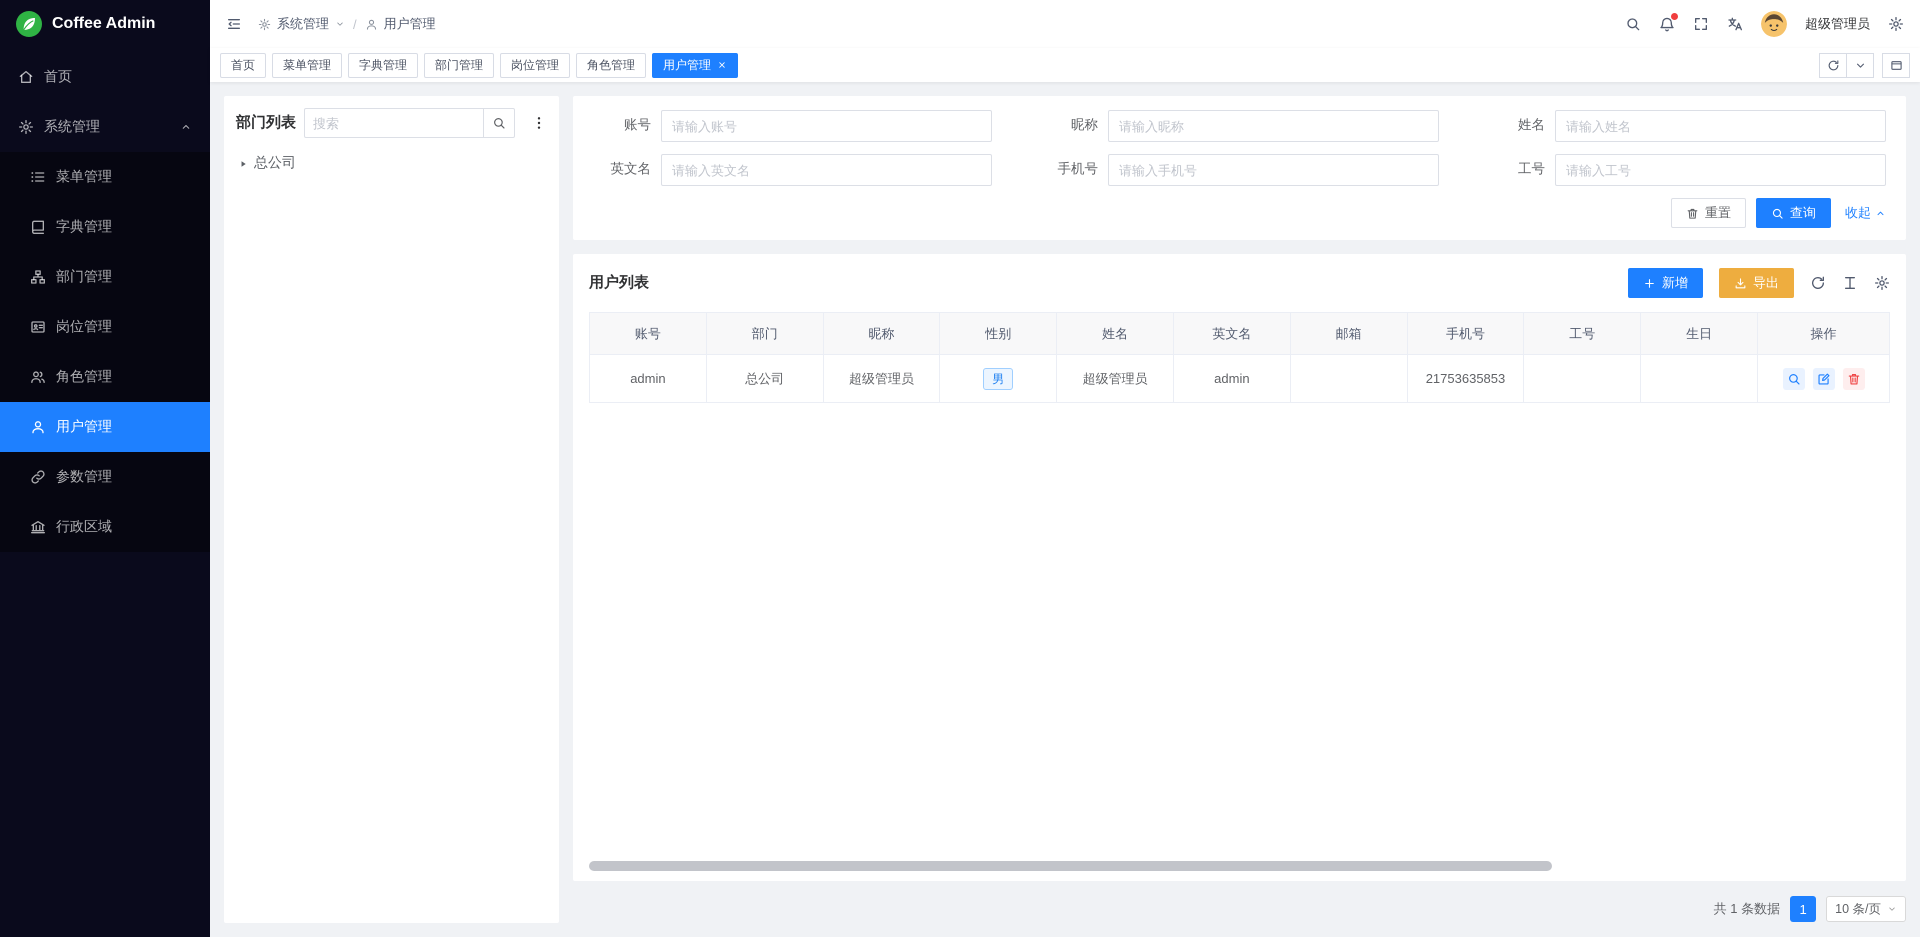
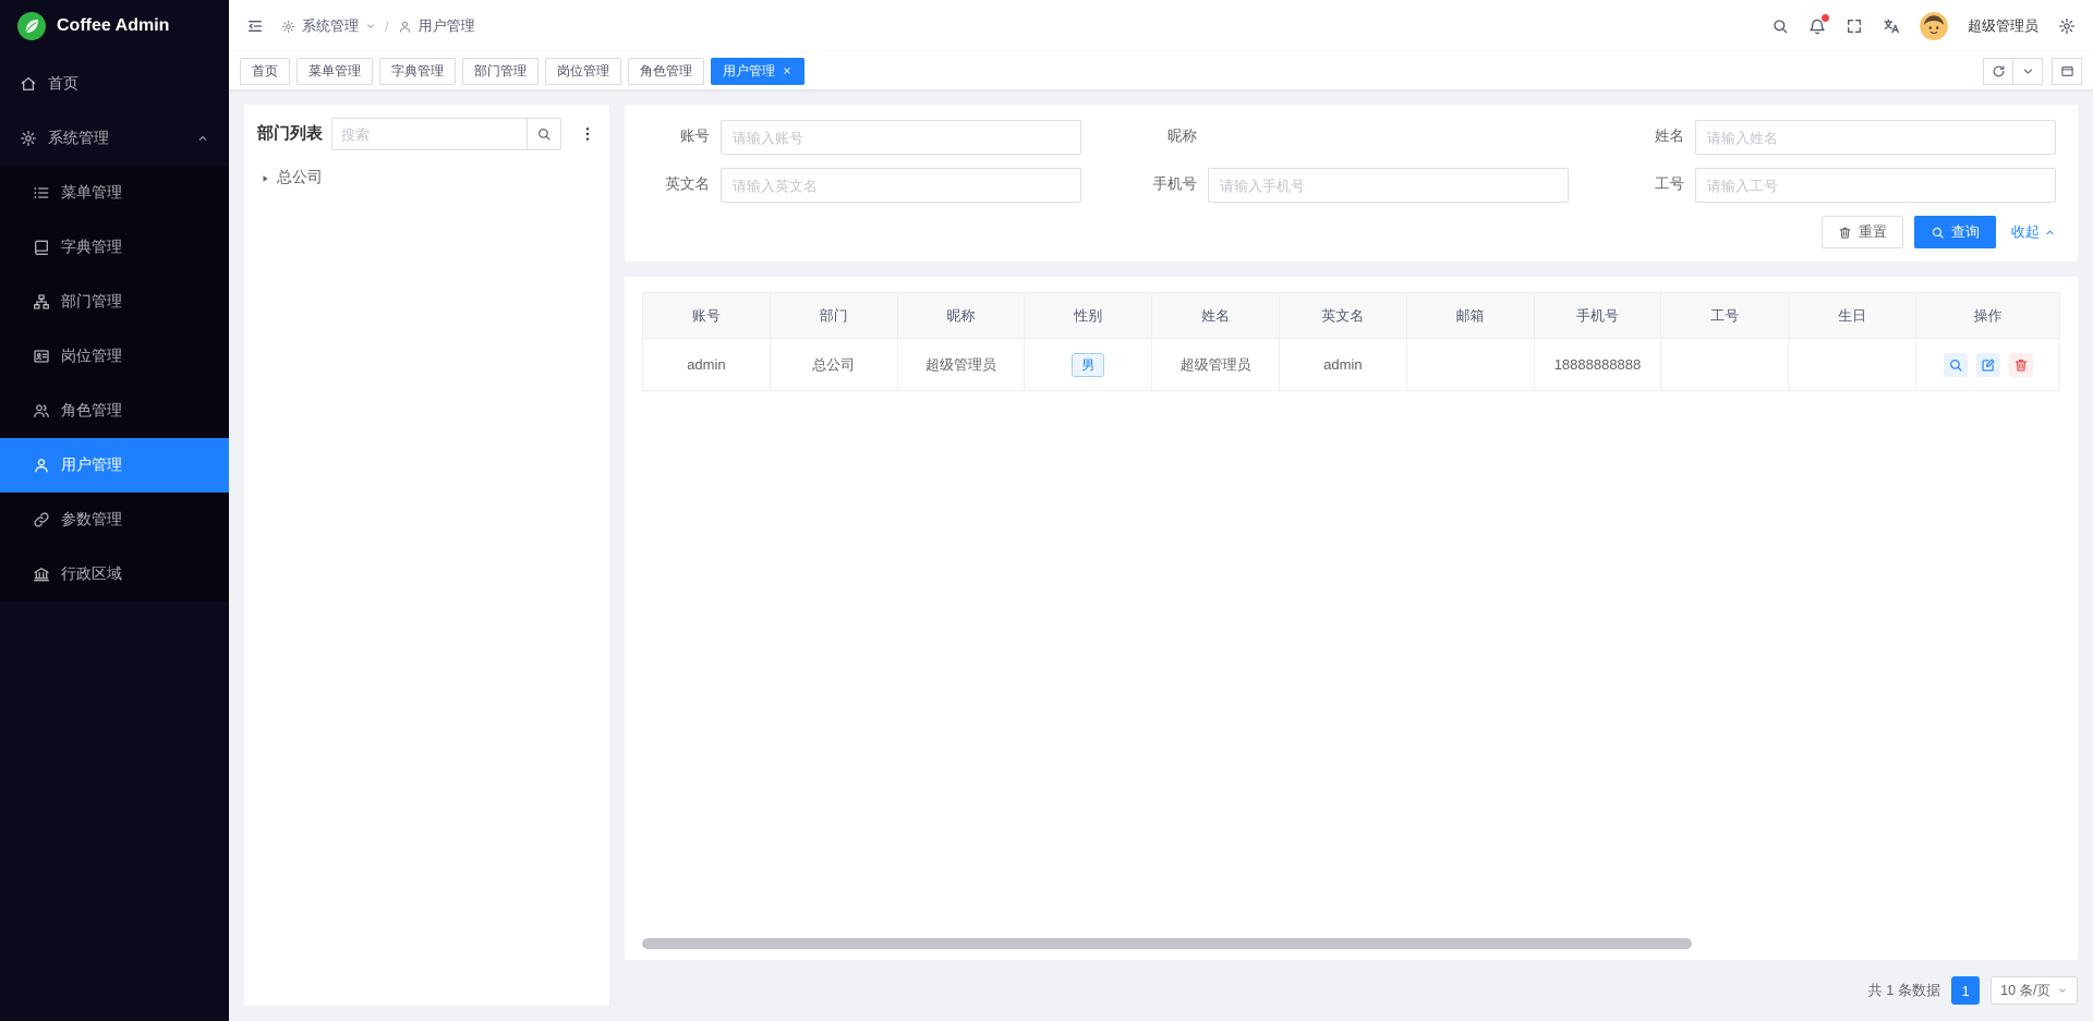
  Coffee Admin
  首页
  系统管理
  菜单管理
  字典管理
  部门管理
  岗位管理
  角色管理
  用户管理
  参数管理
  行政区域
  系统管理
  /
  用户管理
  超级管理员
  首页
  菜单管理
  字典管理
  部门管理
  岗位管理
  角色管理
  用户管理
  部门列表
  搜索
  总公司
  账号
  请输入账号
  昵称
- 请输入昵称
  姓名
  请输入姓名
  英文名
  请输入英文名
  手机号
  请输入手机号
  工号
  请输入工号
  重置
  查询
  收起
- 用户列表
- 新增
- 导出
  账号	部门	昵称	性别	姓名	英文名	邮箱	手机号	工号	生日	操作
- admin	总公司	超级管理员	男	超级管理员	admin		21753635853
+ admin	总公司	超级管理员	男	超级管理员	admin		18888888888
  共 1 条数据
  1
  10 条/页
